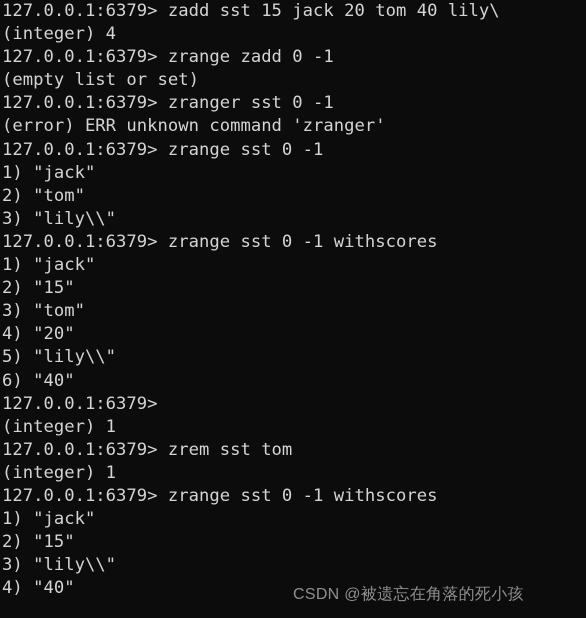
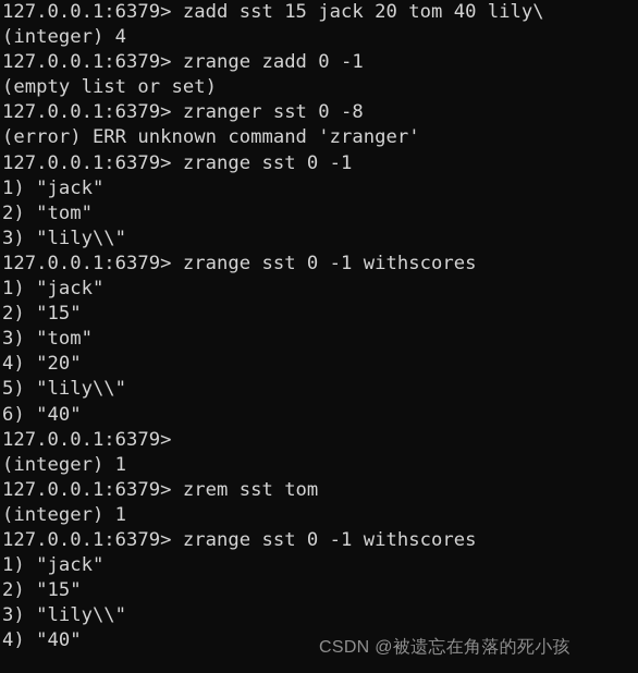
  127.0.0.1:6379> zadd sst 15 jack 20 tom 40 lily\
  (integer) 4
  127.0.0.1:6379> zrange zadd 0 -1
  (empty list or set)
- 127.0.0.1:6379> zranger sst 0 -1
+ 127.0.0.1:6379> zranger sst 0 -8
  (error) ERR unknown command 'zranger'
  127.0.0.1:6379> zrange sst 0 -1
  1) "jack"
  2) "tom"
  3) "lily\\"
  127.0.0.1:6379> zrange sst 0 -1 withscores
  1) "jack"
  2) "15"
  3) "tom"
  4) "20"
  5) "lily\\"
  6) "40"
  127.0.0.1:6379>
  (integer) 1
  127.0.0.1:6379> zrem sst tom
  (integer) 1
  127.0.0.1:6379> zrange sst 0 -1 withscores
  1) "jack"
  2) "15"
  3) "lily\\"
  4) "40"
  CSDN @被遗忘在角落的死小孩
